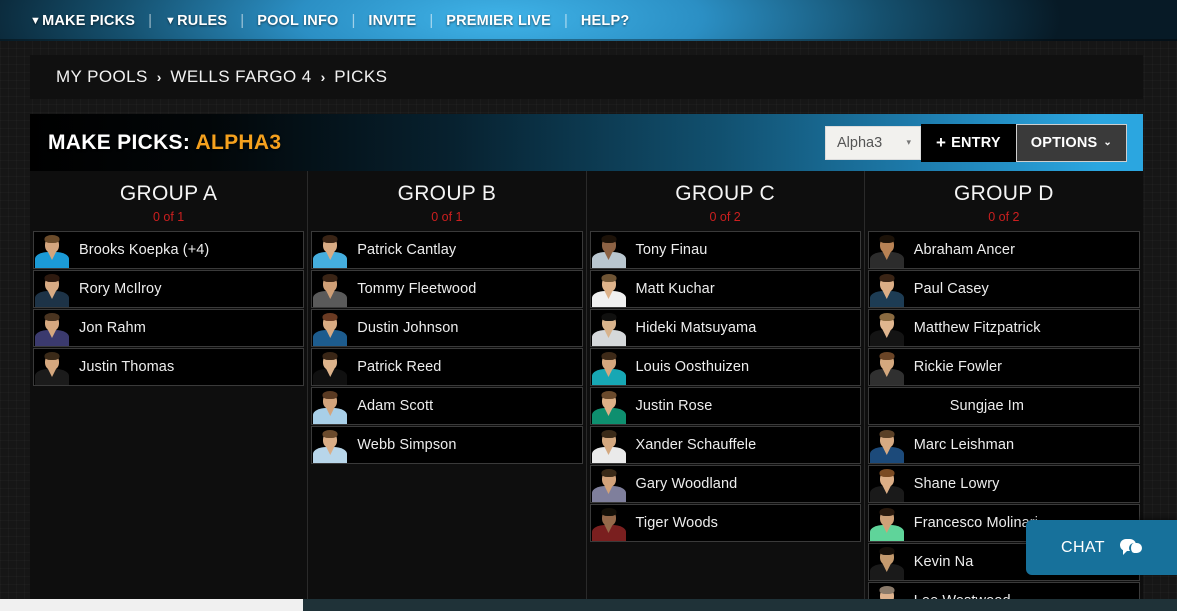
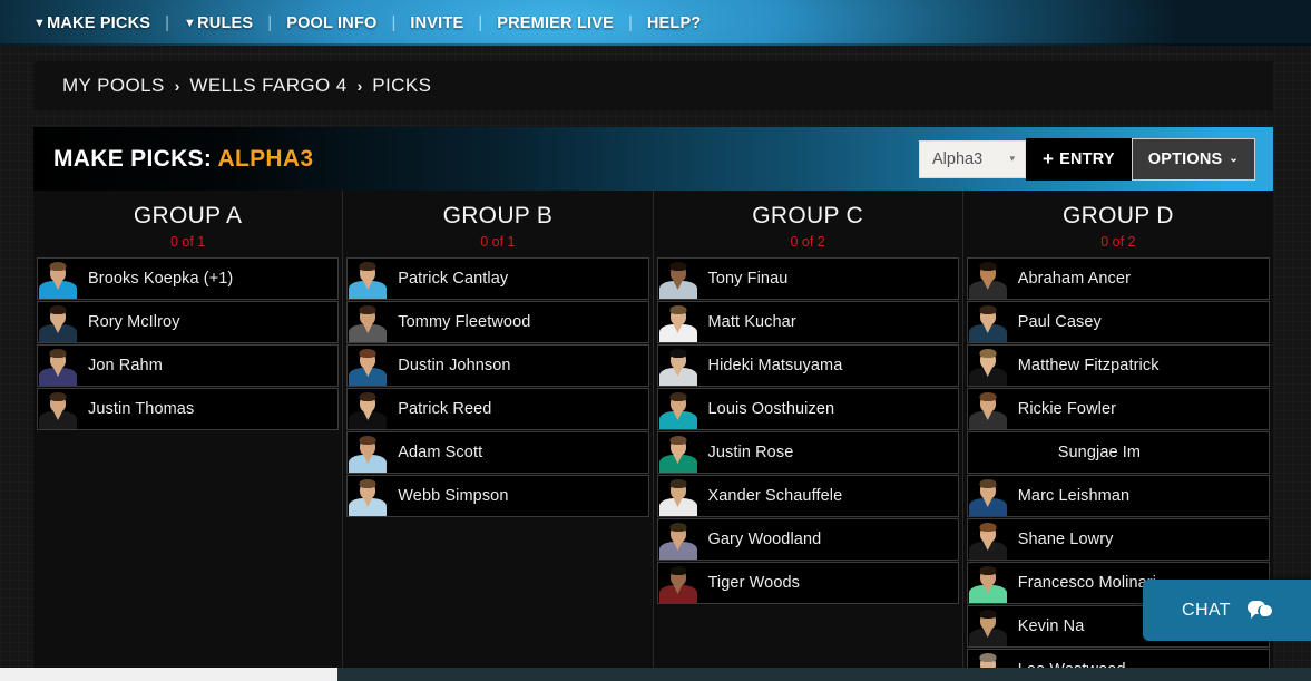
  ▼MAKE PICKS
  |
  ▼RULES
  |
  POOL INFO
  |
  INVITE
  |
  PREMIER LIVE
  |
  HELP?
  MY POOLS
  ›
  WELLS FARGO 4
  ›
  PICKS
  MAKE PICKS: ALPHA3
  Alpha3
  ▾
  +
  ENTRY
  OPTIONS
  ⌄
  GROUP A
  0 of 1
- Brooks Koepka (+4)
+ Brooks Koepka (+1)
  Rory McIlroy
  Jon Rahm
  Justin Thomas
  GROUP B
  0 of 1
  Patrick Cantlay
  Tommy Fleetwood
  Dustin Johnson
  Patrick Reed
  Adam Scott
  Webb Simpson
  GROUP C
  0 of 2
  Tony Finau
  Matt Kuchar
  Hideki Matsuyama
  Louis Oosthuizen
  Justin Rose
  Xander Schauffele
  Gary Woodland
  Tiger Woods
  GROUP D
  0 of 2
  Abraham Ancer
  Paul Casey
  Matthew Fitzpatrick
  Rickie Fowler
  Sungjae Im
  Marc Leishman
  Shane Lowry
  Francesco Molin
  Kevin Na
  CHAT
